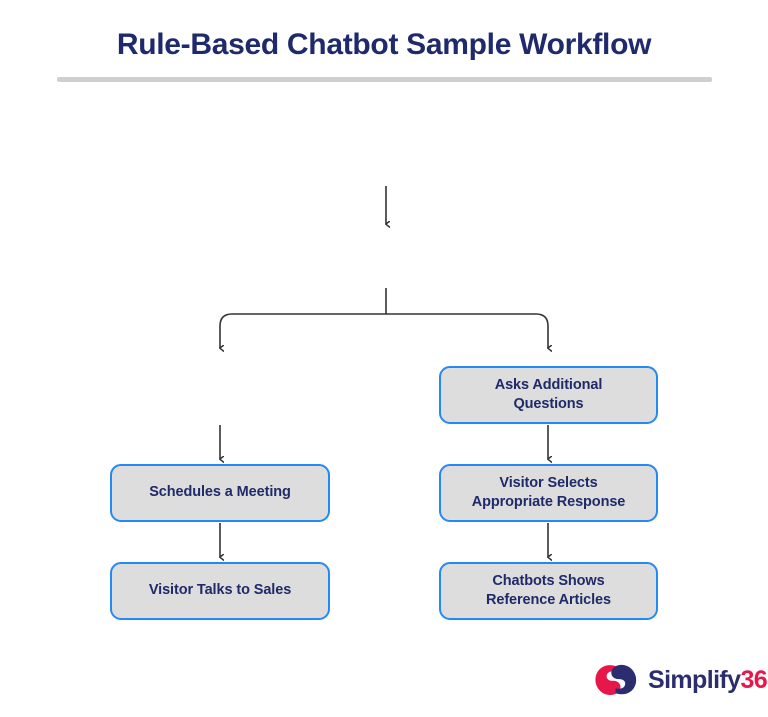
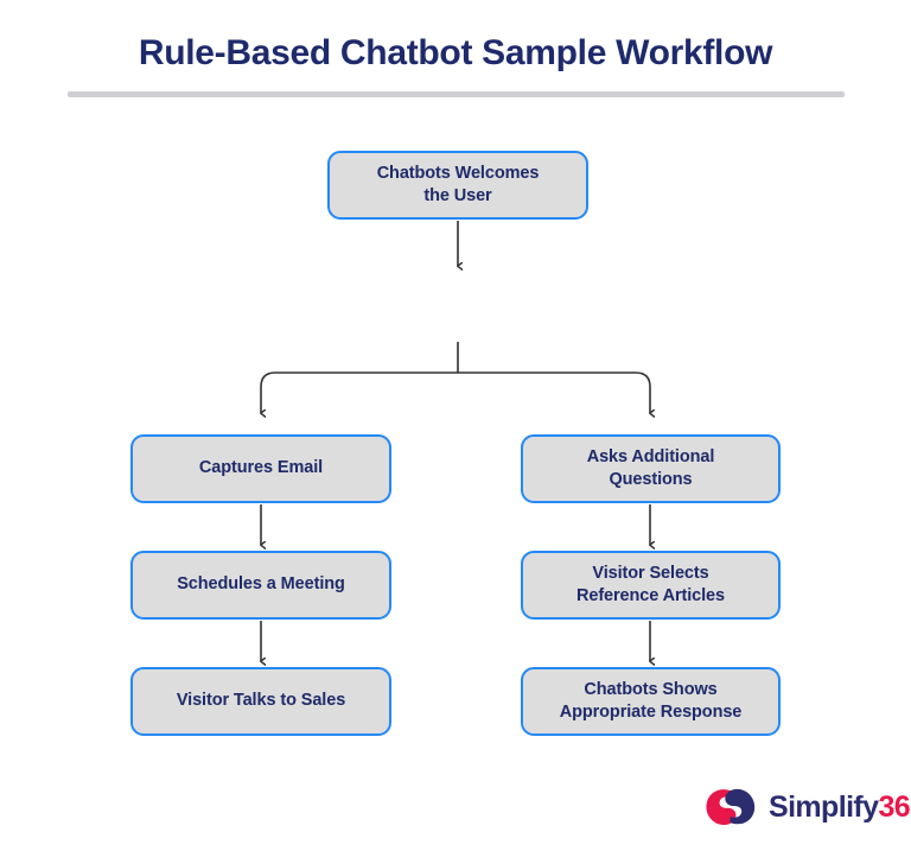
  Rule-Based Chatbot Sample Workflow
+ Chatbots Welcomes
+ the User
+ Captures Email
  Schedules a Meeting
  Visitor Talks to Sales
  Asks Additional
  Questions
  Visitor Selects
- Appropriate Response
+ Reference Articles
  Chatbots Shows
- Reference Articles
+ Appropriate Response
  Simplify36
